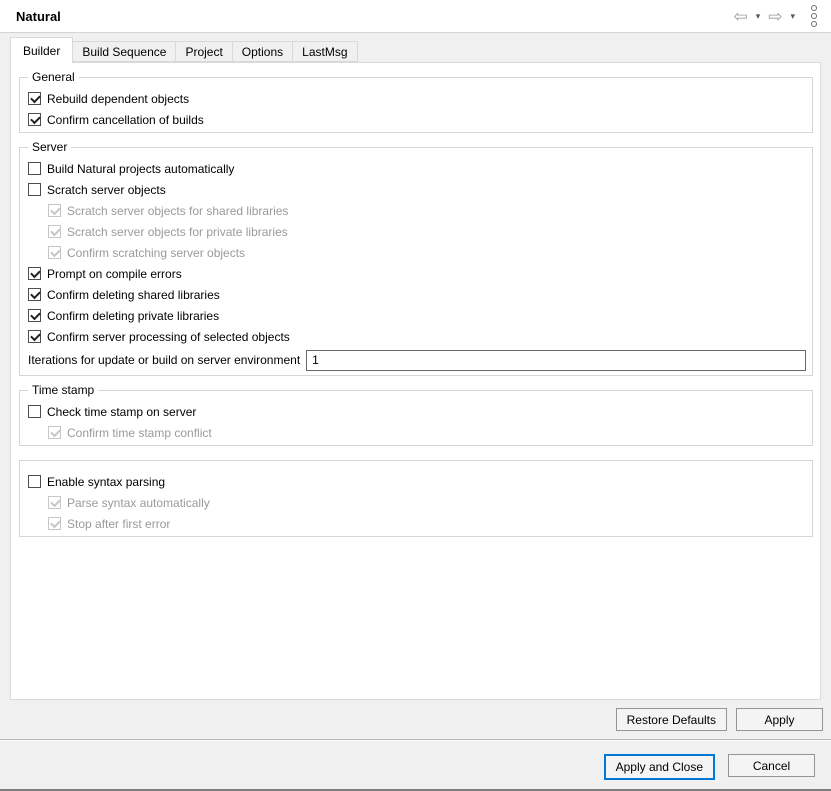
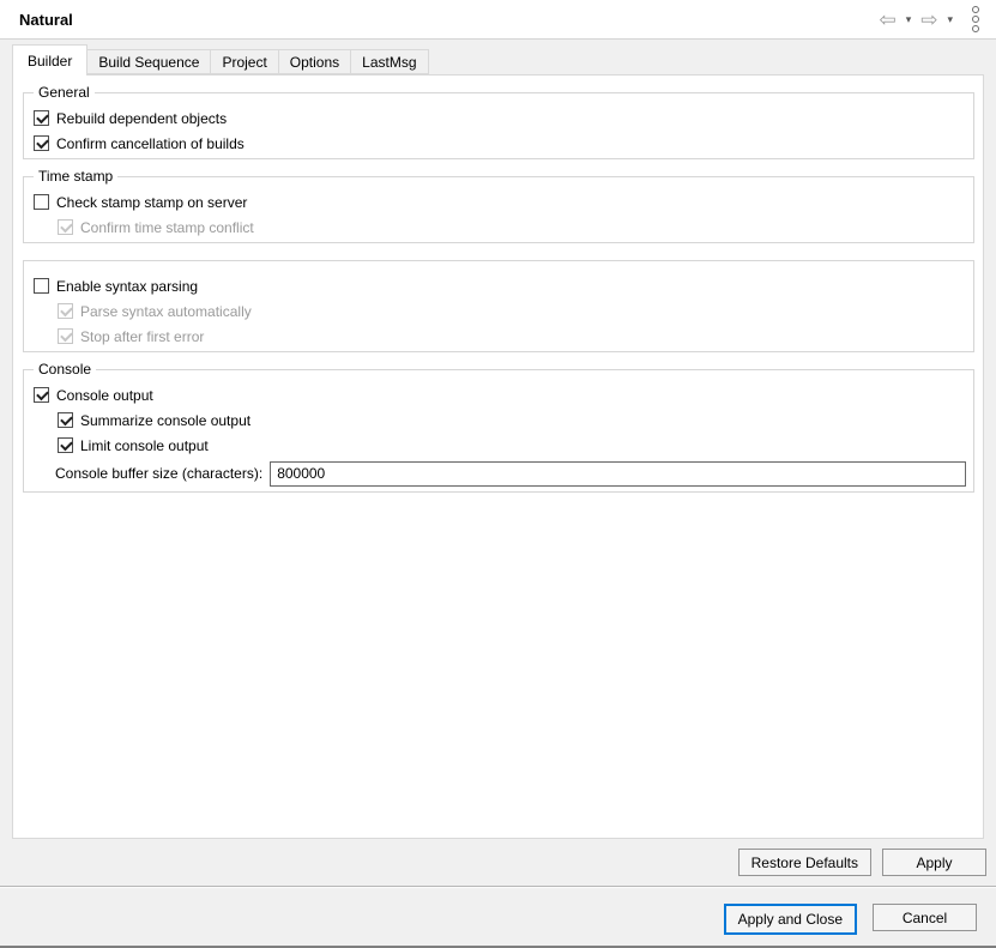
  Natural
  ⇦
  ▾
  ⇨
  ▾
  Builder
  Build Sequence
  Project
  Options
  LastMsg
  General
  Rebuild dependent objects
  Confirm cancellation of builds
- Server
- Build Natural projects automatically
- Scratch server objects
- Scratch server objects for shared libraries
- Scratch server objects for private libraries
- Confirm scratching server objects
- Prompt on compile errors
- Confirm deleting shared libraries
- Confirm deleting private libraries
- Confirm server processing of selected objects
- Iterations for update or build on server environment
- 1
  Time stamp
- Check time stamp on server
+ Check stamp stamp on server
  Confirm time stamp conflict
  Enable syntax parsing
  Parse syntax automatically
  Stop after first error
+ Console
+ Console output
+ Summarize console output
+ Limit console output
+ Console buffer size (characters):
+ 800000
  Restore Defaults
  Apply
  Apply and Close
  Cancel
